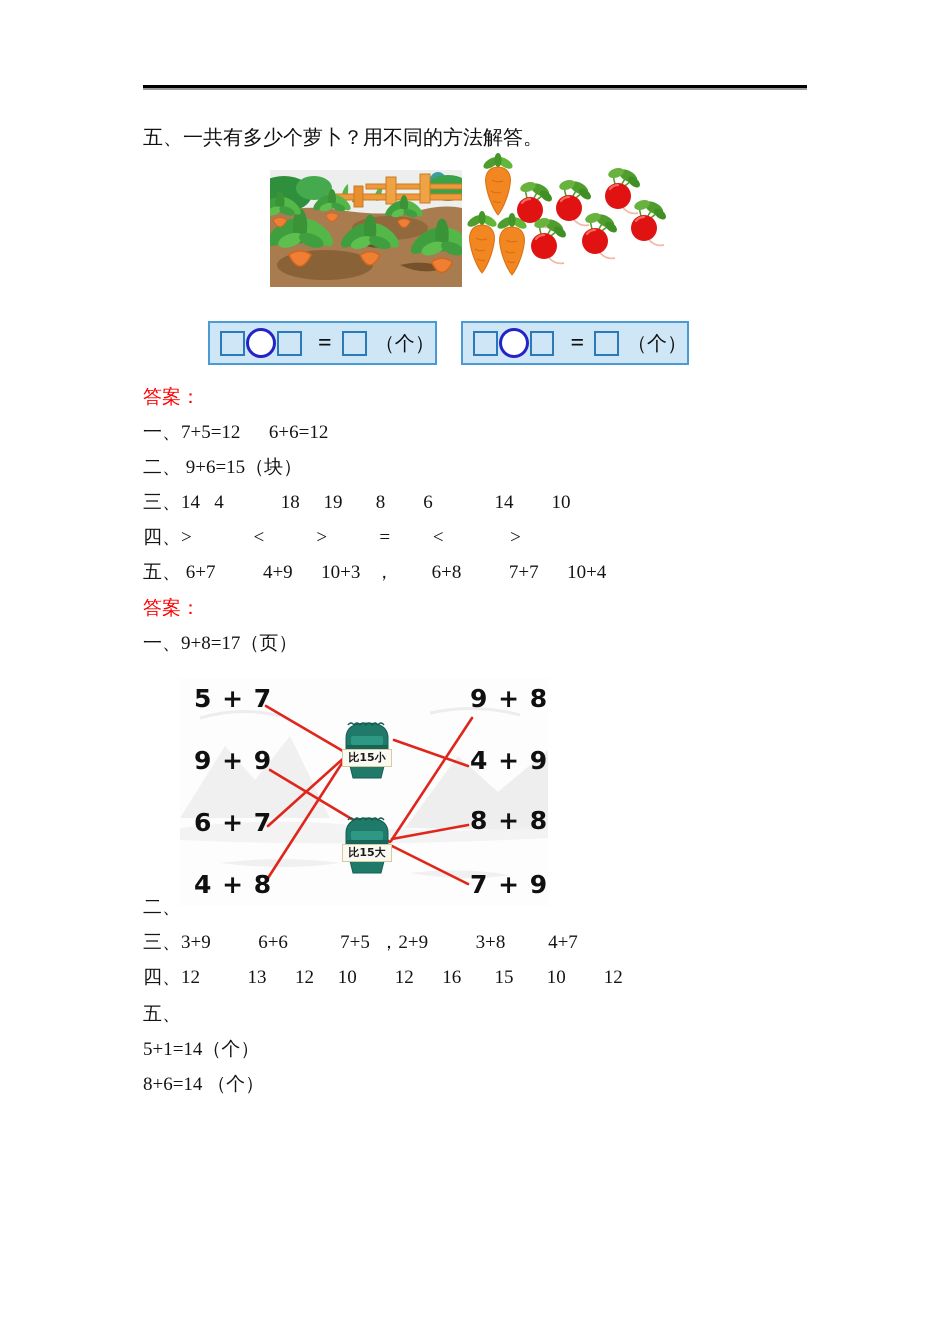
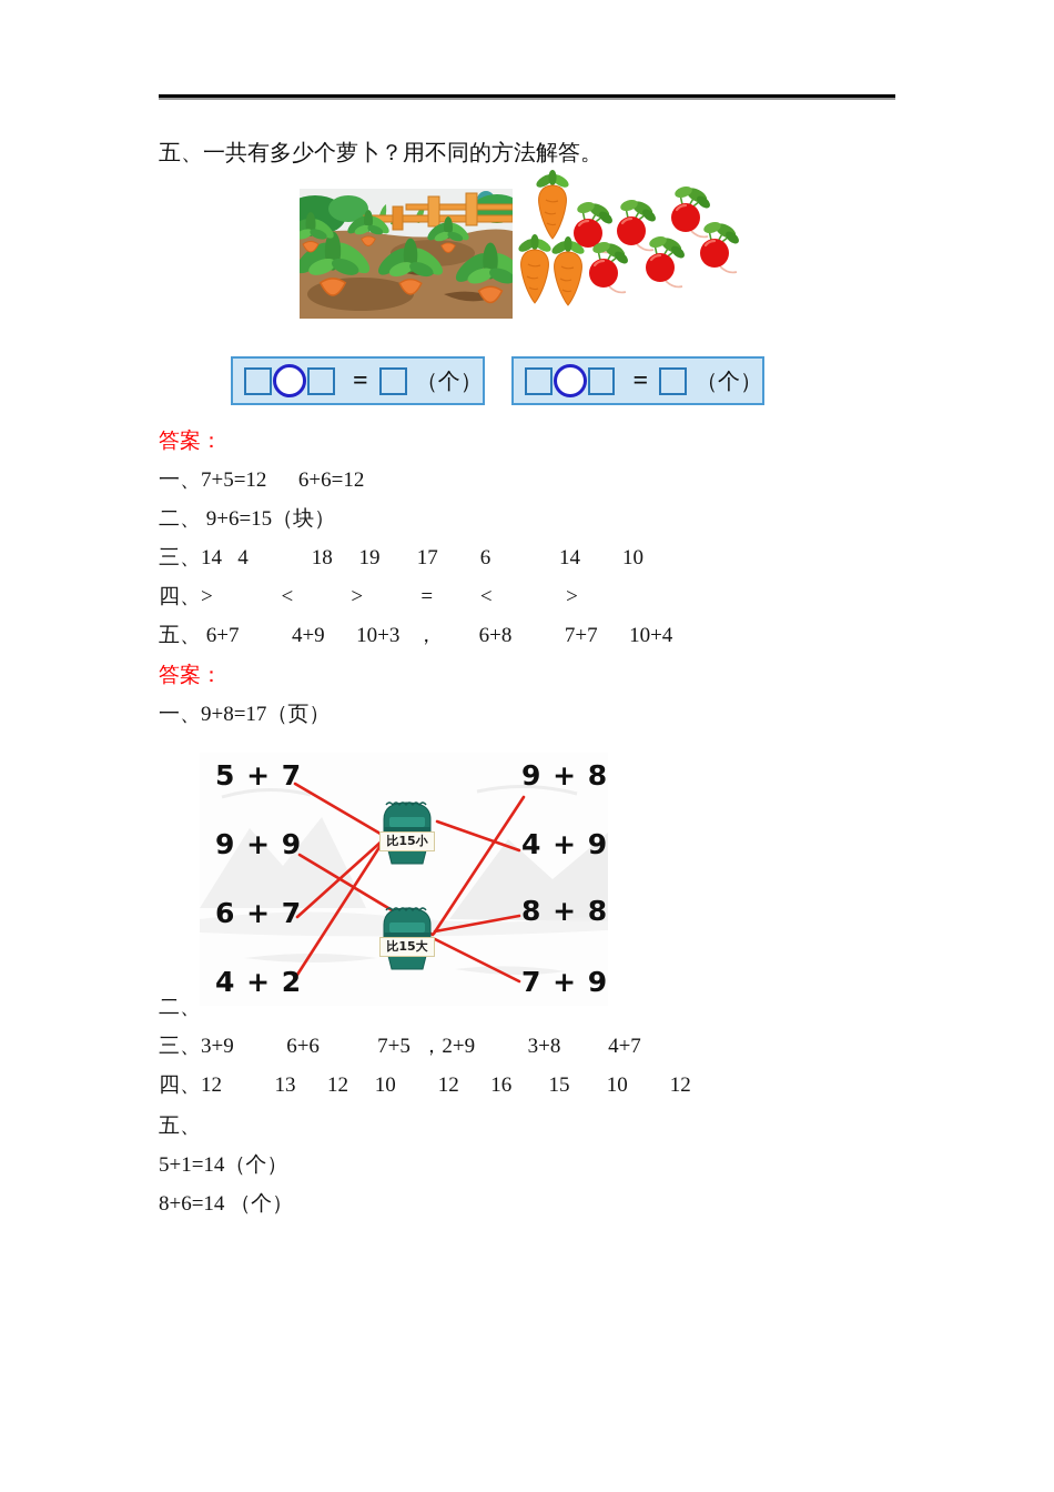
  五、一共有多少个萝卜？用不同的方法解答。
  =
  （个）
  =
  （个）
  答案：
  一、7+5=12 6+6=12
  二、 9+6=15（块）
- 三、14 4 18 19 8 6 14 10
+ 三、14 4 18 19 17 6 14 10
  四、> < > = < >
  五、 6+7 4+9 10+3 ， 6+8 7+7 10+4
  答案：
  一、9+8=17（页）
  5 + 7
  9 + 9
  6 + 7
- 4 + 8
+ 4 + 2
  9 + 8
  4 + 9
  8 + 8
  7 + 9
  比15小
  比15大
  二、
  三、3+9 6+6 7+5 ，2+9 3+8 4+7
  四、12 13 12 10 12 16 15 10 12
  五、
  5+1=14（个）
  8+6=14 （个）
